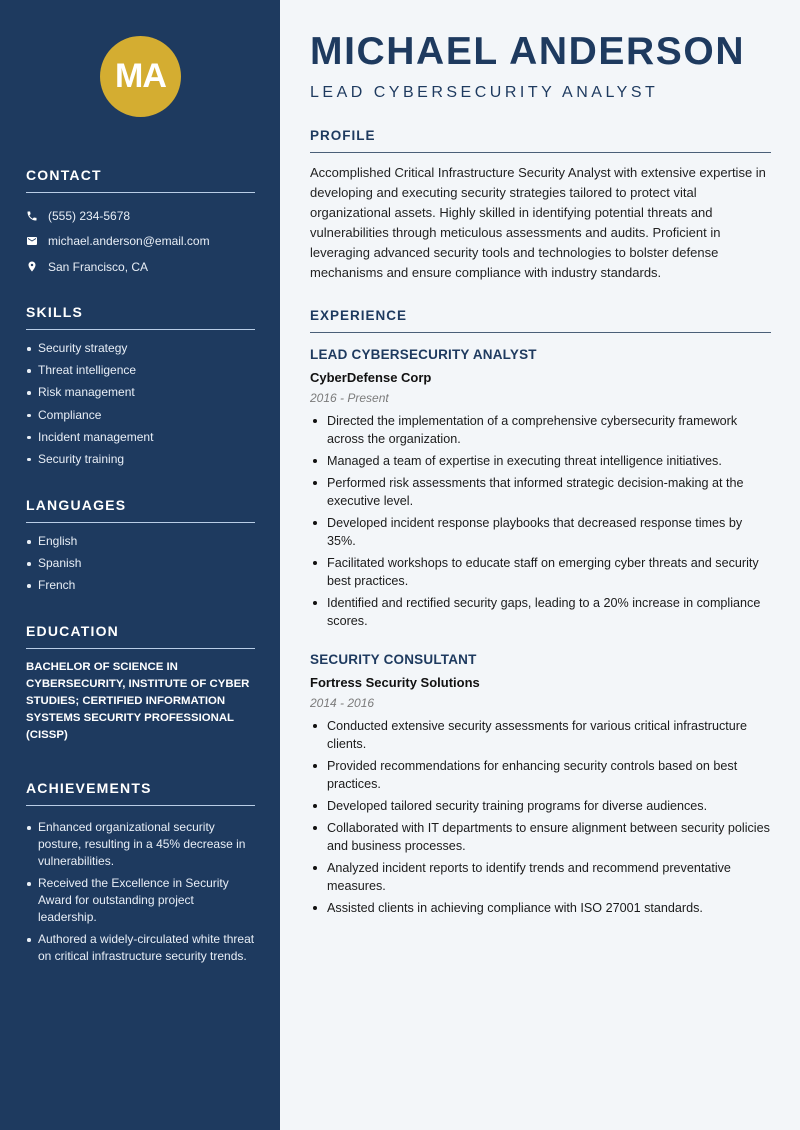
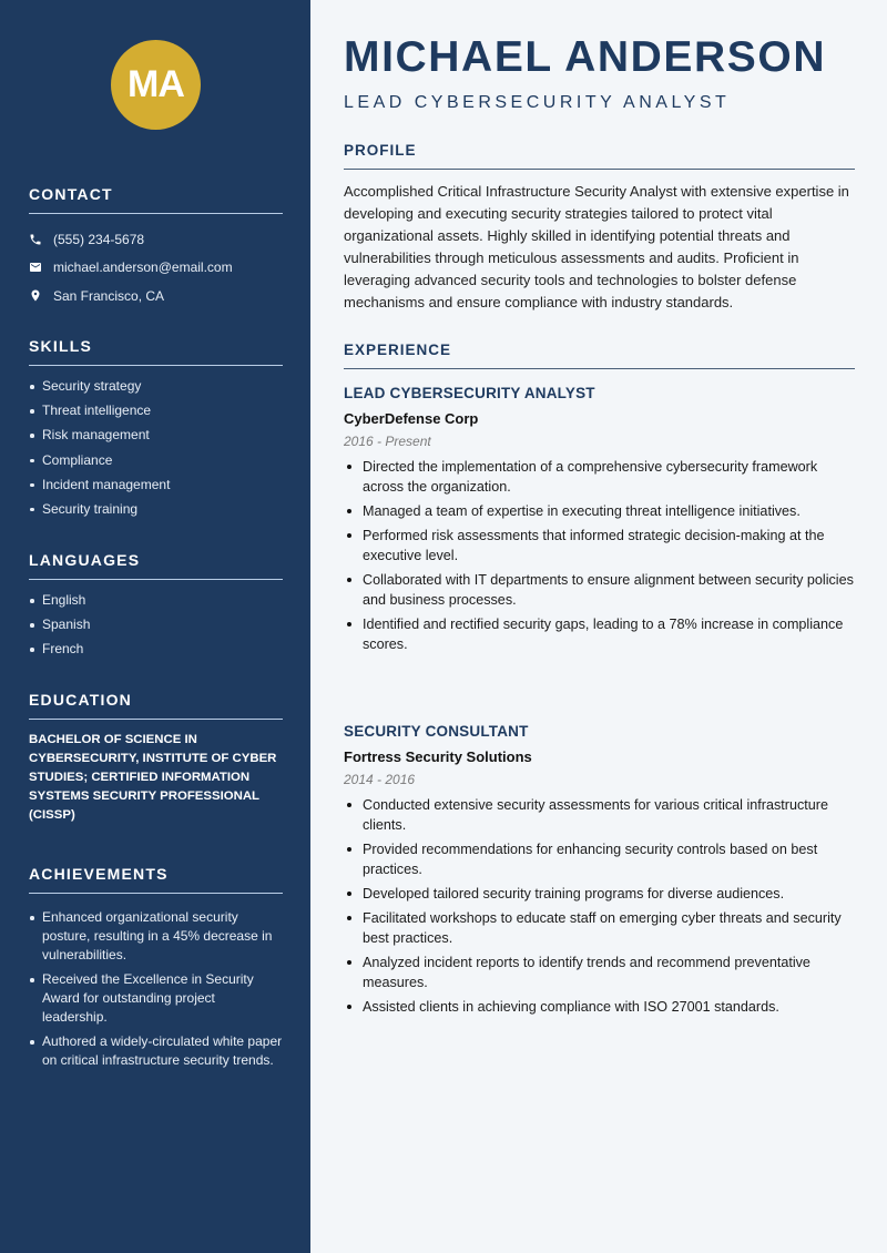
  MA
  CONTACT
  (555) 234-5678
  michael.anderson@email.com
  San Francisco, CA
  SKILLS
  Security strategy
  Threat intelligence
  Risk management
  Compliance
  Incident management
  Security training
  LANGUAGES
  English
  Spanish
  French
  EDUCATION
  BACHELOR OF SCIENCE IN CYBERSECURITY, INSTITUTE OF CYBER STUDIES; CERTIFIED INFORMATION SYSTEMS SECURITY PROFESSIONAL (CISSP)
  ACHIEVEMENTS
  Enhanced organizational security posture, resulting in a 45% decrease in vulnerabilities.
  Received the Excellence in Security Award for outstanding project leadership.
- Authored a widely-circulated white threat on critical infrastructure security trends.
+ Authored a widely-circulated white paper on critical infrastructure security trends.
  MICHAEL ANDERSON
  LEAD CYBERSECURITY ANALYST
  PROFILE
  Accomplished Critical Infrastructure Security Analyst with extensive expertise in developing and executing security strategies tailored to protect vital organizational assets. Highly skilled in identifying potential threats and vulnerabilities through meticulous assessments and audits. Proficient in leveraging advanced security tools and technologies to bolster defense mechanisms and ensure compliance with industry standards.
  EXPERIENCE
  LEAD CYBERSECURITY ANALYST
  CyberDefense Corp
  2016 - Present
  Directed the implementation of a comprehensive cybersecurity framework across the organization.
  Managed a team of expertise in executing threat intelligence initiatives.
  Performed risk assessments that informed strategic decision-making at the executive level.
- Developed incident response playbooks that decreased response times by 35%.
- Facilitated workshops to educate staff on emerging cyber threats and security best practices.
+ Collaborated with IT departments to ensure alignment between security policies and business processes.
- Identified and rectified security gaps, leading to a 20% increase in compliance scores.
+ Identified and rectified security gaps, leading to a 78% increase in compliance scores.
  SECURITY CONSULTANT
  Fortress Security Solutions
  2014 - 2016
  Conducted extensive security assessments for various critical infrastructure clients.
  Provided recommendations for enhancing security controls based on best practices.
  Developed tailored security training programs for diverse audiences.
- Collaborated with IT departments to ensure alignment between security policies and business processes.
+ Facilitated workshops to educate staff on emerging cyber threats and security best practices.
  Analyzed incident reports to identify trends and recommend preventative measures.
  Assisted clients in achieving compliance with ISO 27001 standards.
